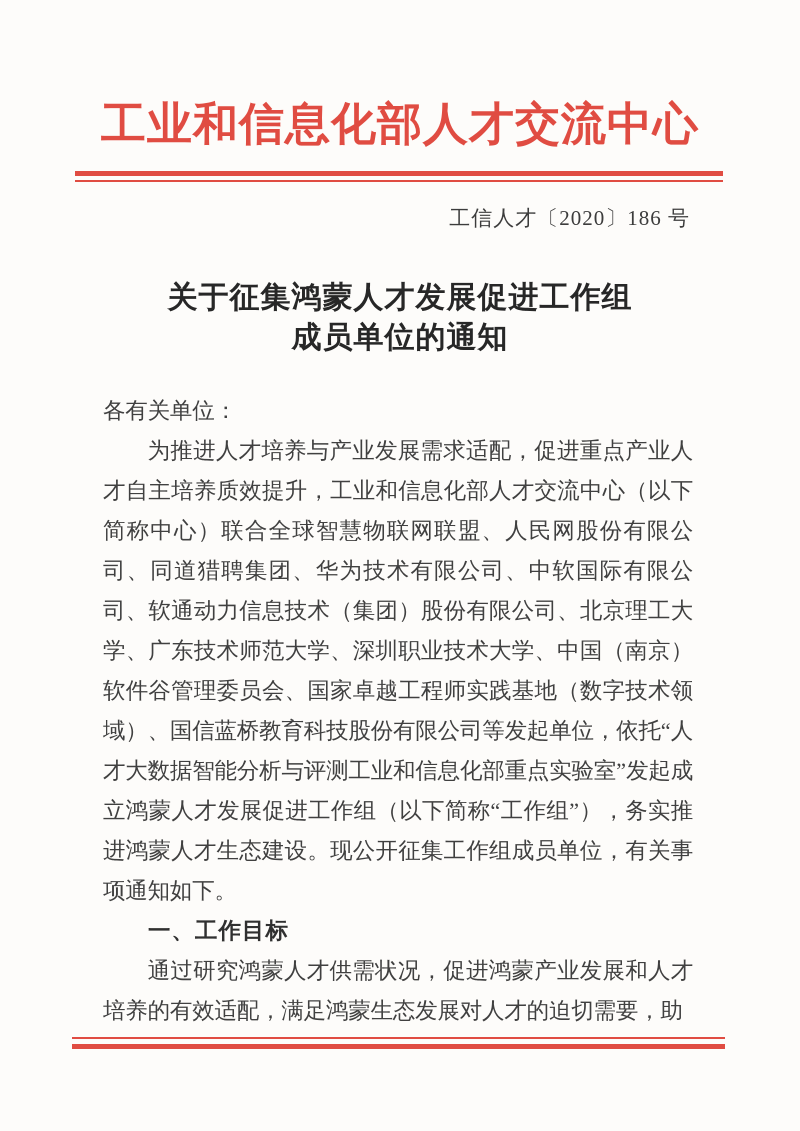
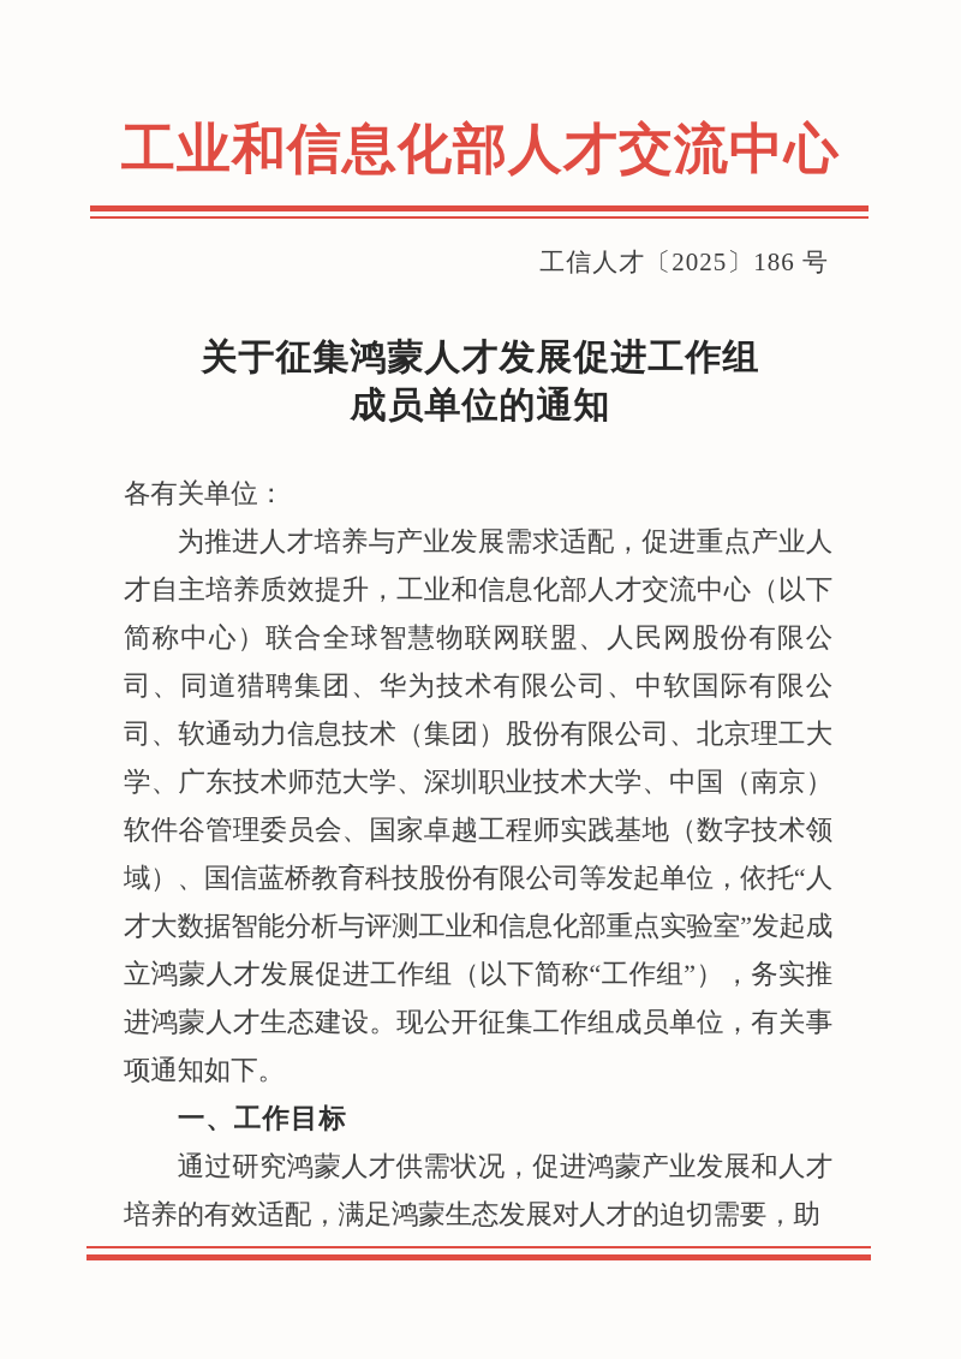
  工业和信息化部人才交流中心
- 工信人才〔2020〕186 号
+ 工信人才〔2025〕186 号
  关于征集鸿蒙人才发展促进工作组
  成员单位的通知
  各有关单位：
  为推进人才培养与产业发展需求适配，促进重点产业人才自主培养质效提升，工业和信息化部人才交流中心（以下简称中心）联合全球智慧物联网联盟、人民网股份有限公司、同道猎聘集团、华为技术有限公司、中软国际有限公司、软通动力信息技术（集团）股份有限公司、北京理工大学、广东技术师范大学、深圳职业技术大学、中国（南京）软件谷管理委员会、国家卓越工程师实践基地（数字技术领域）、国信蓝桥教育科技股份有限公司等发起单位，依托“人才大数据智能分析与评测工业和信息化部重点实验室”发起成立鸿蒙人才发展促进工作组（以下简称“工作组”），务实推进鸿蒙人才生态建设。现公开征集工作组成员单位，有关事项通知如下。
  一、工作目标
  通过研究鸿蒙人才供需状况，促进鸿蒙产业发展和人才培养的有效适配，满足鸿蒙生态发展对人才的迫切需要，助
